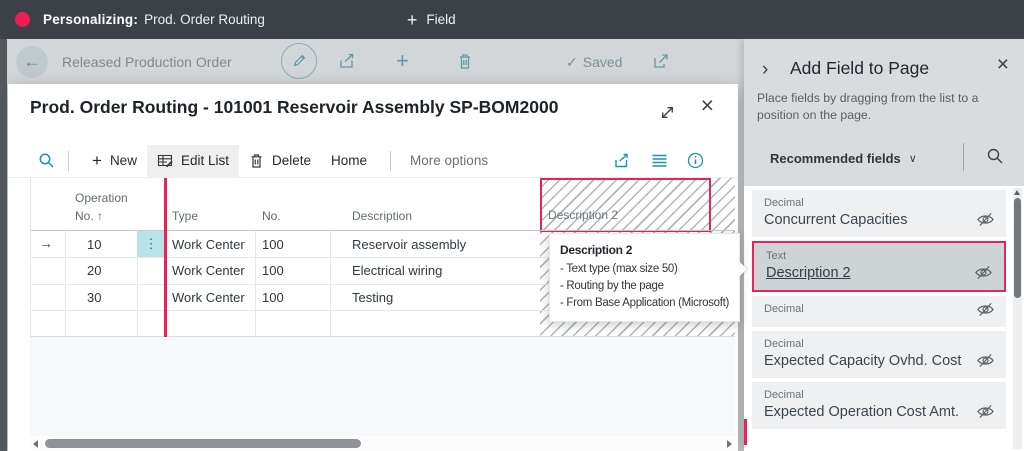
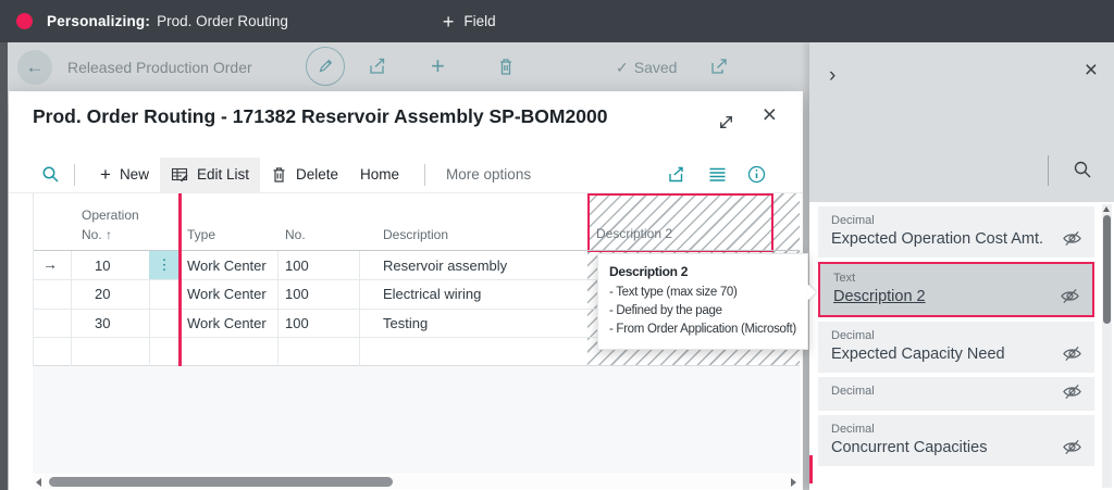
  Personalizing:
  Prod. Order Routing
  +
  Field
  ←
  Released Production Order
  +
  ✓
  Saved
- Prod. Order Routing - 101001 Reservoir Assembly SP-BOM2000
+ Prod. Order Routing - 171382 Reservoir Assembly SP-BOM2000
  ×
  +
  New
  Edit List
  Delete
  Home
  More options
  Description 2
  Operation
  No. ↑
  Type
  No.
  Description
  →
  10
  ⋮
  Work Center
  100
  Reservoir assembly
  20
  Work Center
  100
  Electrical wiring
  30
  Work Center
  100
  Testing
  Description 2
- - Text type (max size 50)
+ - Text type (max size 70)
- - Routing by the page
+ - Defined by the page
- - From Base Application (Microsoft)
+ - From Order Application (Microsoft)
  ›
- Add Field to Page
  ×
- Place fields by dragging from the list to a position on the page.
- Recommended fields
- ∨
  Decimal
- Concurrent Capacities
+ Expected Operation Cost Amt.
  Text
  Description 2
  Decimal
+ Expected Capacity Need
  Decimal
- Expected Capacity Ovhd. Cost
  Decimal
- Expected Operation Cost Amt.
+ Concurrent Capacities
